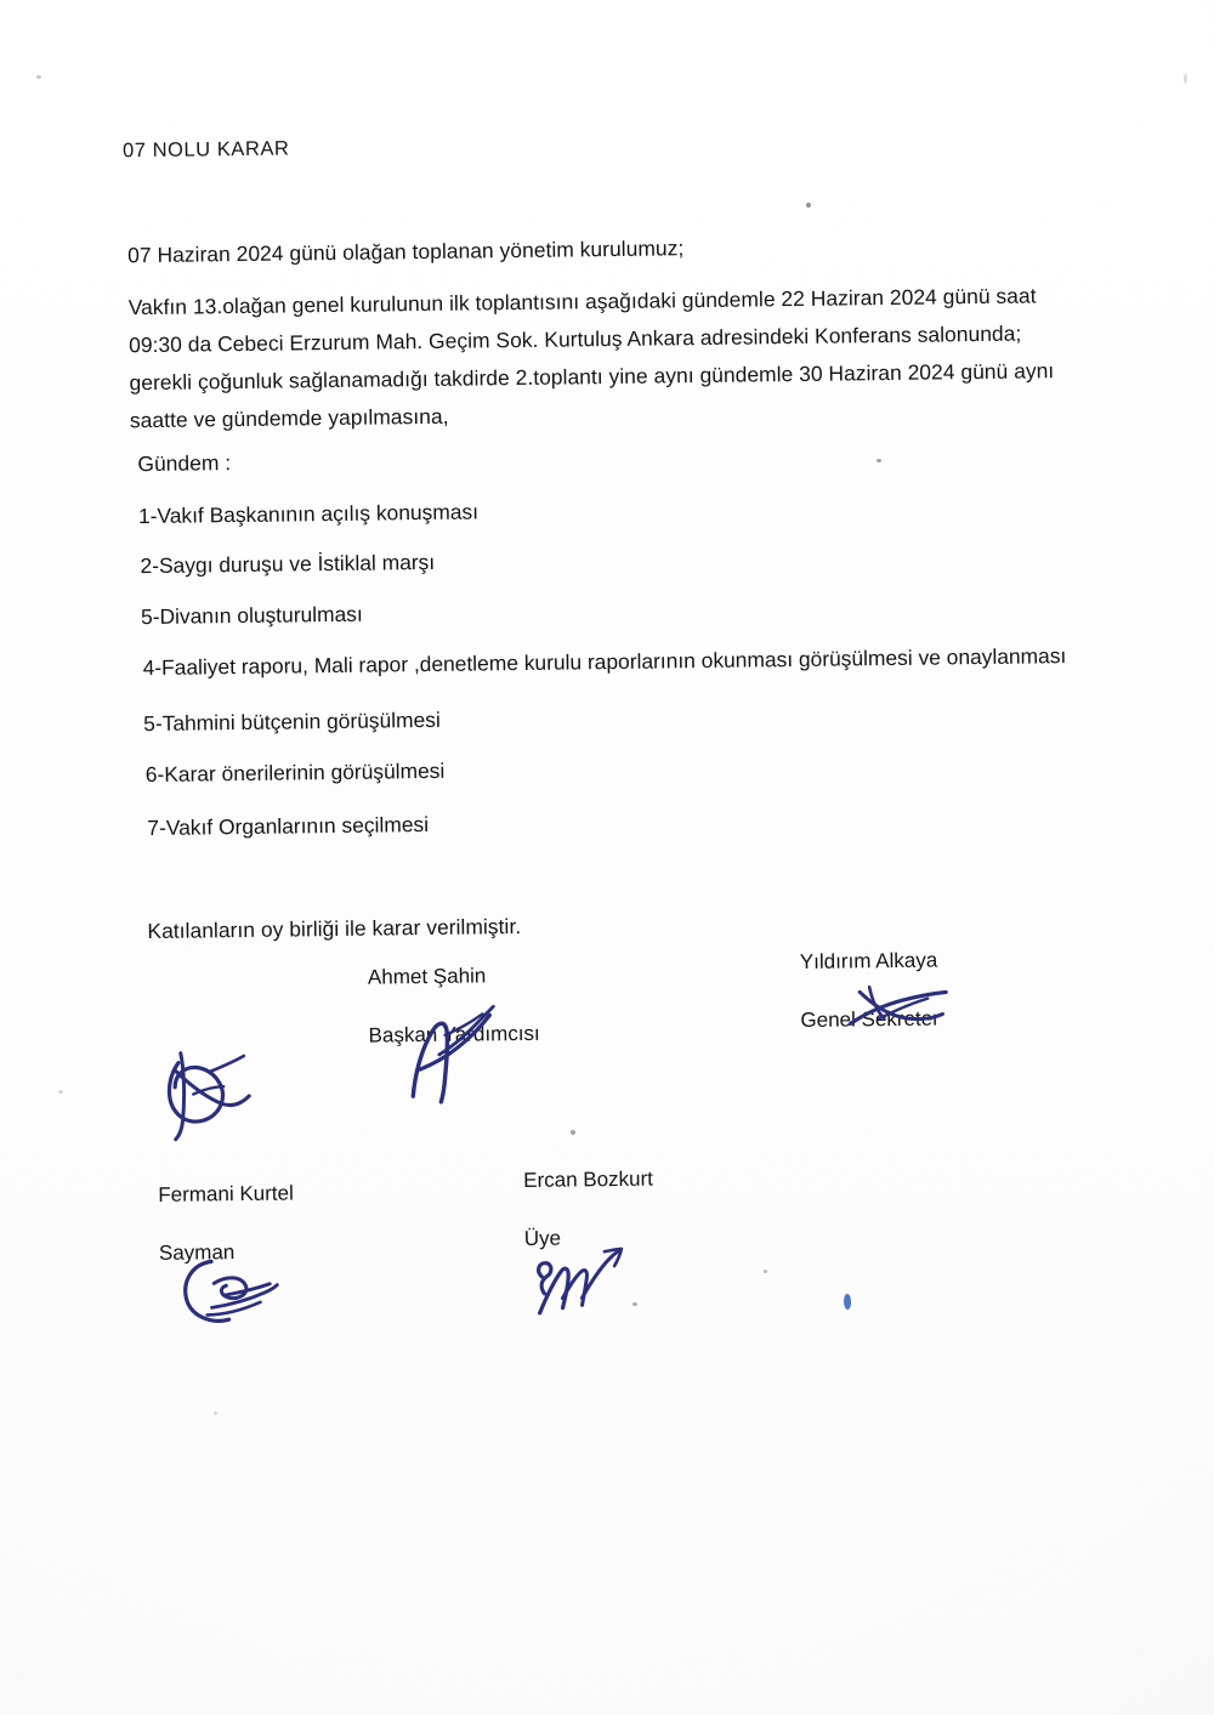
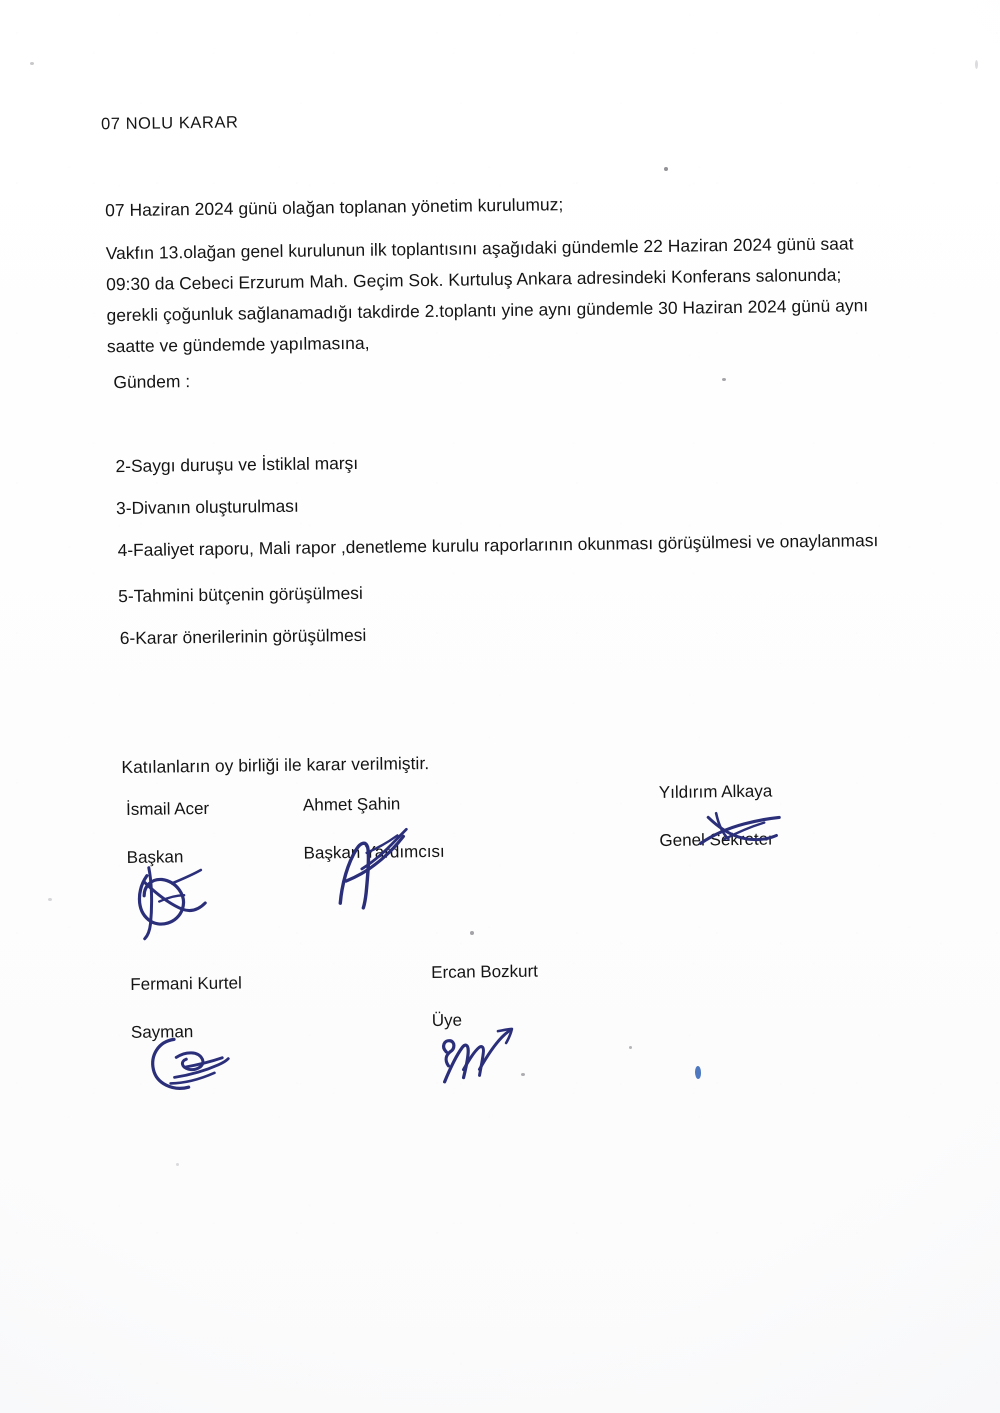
  07 NOLU KARAR
  07 Haziran 2024 günü olağan toplanan yönetim kurulumuz;
  Vakfın 13.olağan genel kurulunun ilk toplantısını aşağıdaki gündemle 22 Haziran 2024 günü saat 09:30 da Cebeci Erzurum Mah. Geçim Sok. Kurtuluş Ankara adresindeki Konferans salonunda; gerekli çoğunluk sağlanamadığı takdirde 2.toplantı yine aynı gündemle 30 Haziran 2024 günü aynı saatte ve gündemde yapılmasına,
  Gündem :
- 1-Vakıf Başkanının açılış konuşması
  2-Saygı duruşu ve İstiklal marşı
- 5-Divanın oluşturulması
+ 3-Divanın oluşturulması
  4-Faaliyet raporu, Mali rapor ,denetleme kurulu raporlarının okunması görüşülmesi ve onaylanması
  5-Tahmini bütçenin görüşülmesi
  6-Karar önerilerinin görüşülmesi
- 7-Vakıf Organlarının seçilmesi
  Katılanların oy birliği ile karar verilmiştir.
+ İsmail Acer
+ Başkan
  Ahmet Şahin
  Başkaardımcısı
  Yıldırım Alkaya
  Fermani Kurtel
  Sayman
  Ercan Bozkurt
  Üye
